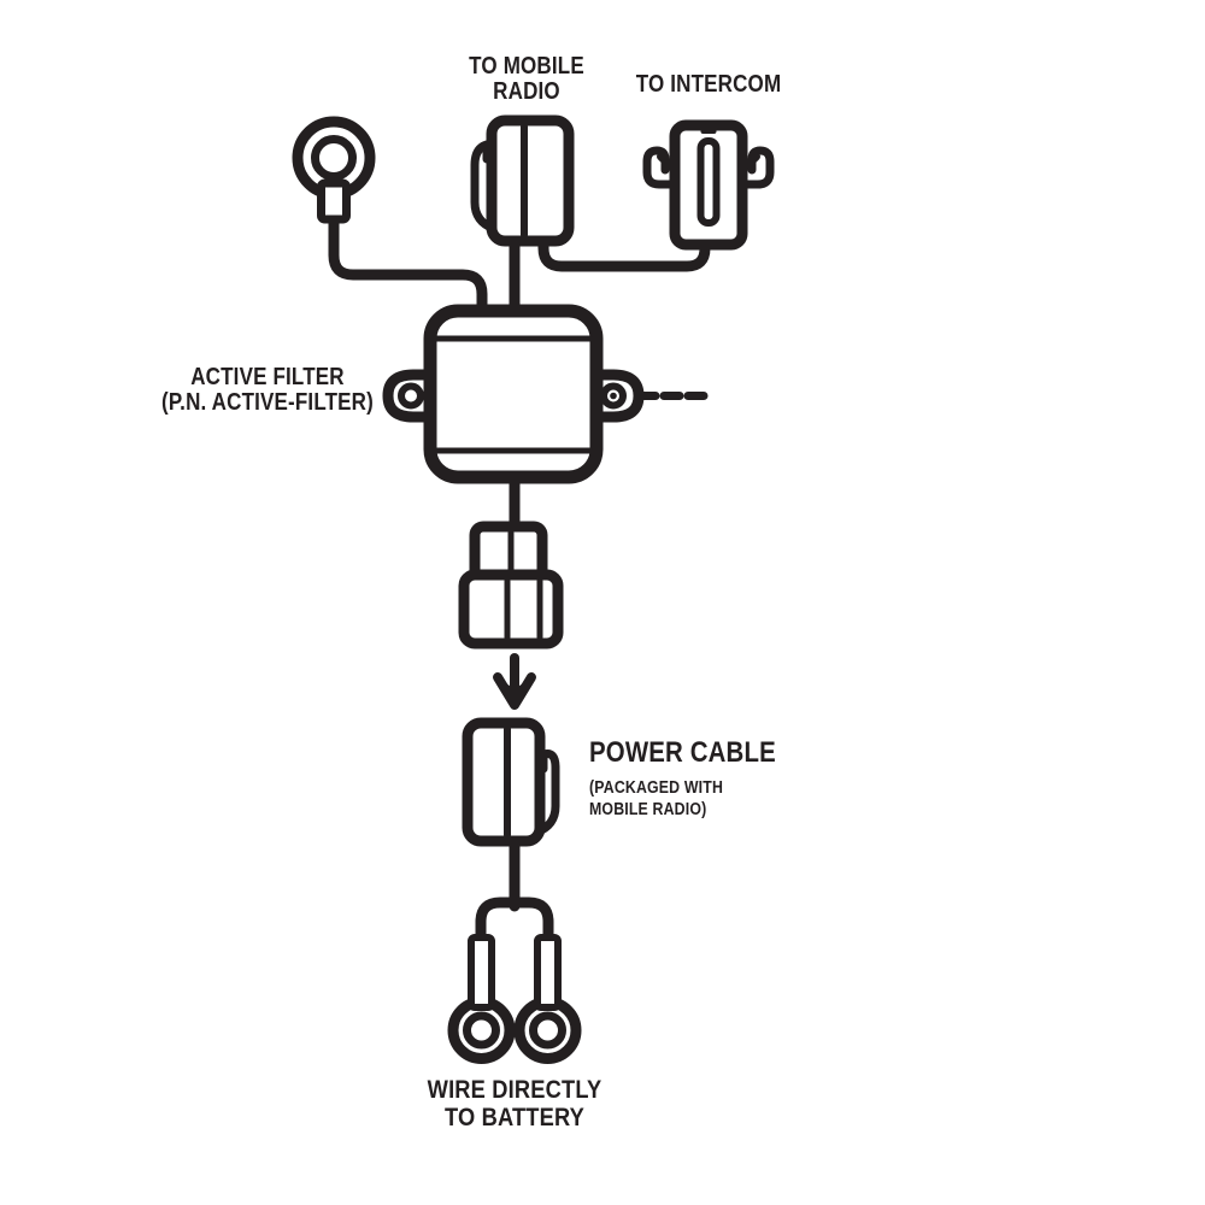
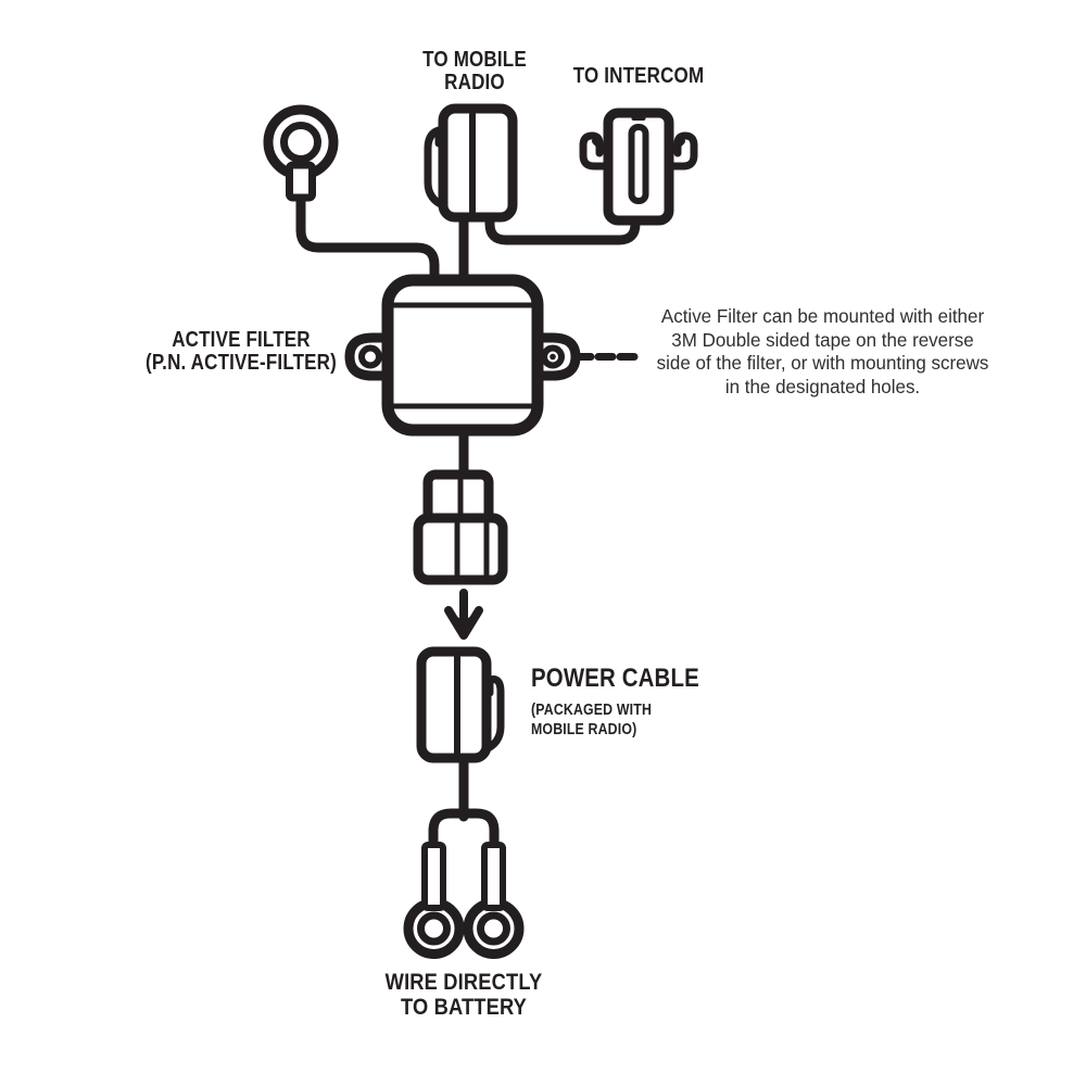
  TO MOBILE
  RADIO
  TO INTERCOM
  ACTIVE FILTER
  (P.N. ACTIVE-FILTER)
+ Active Filter can be mounted with either
+ 3M Double sided tape on the reverse
+ side of the filter, or with mounting screws
+ in the designated holes.
  POWER CABLE
  (PACKAGED WITH
  MOBILE RADIO)
  WIRE DIRECTLY
  TO BATTERY
